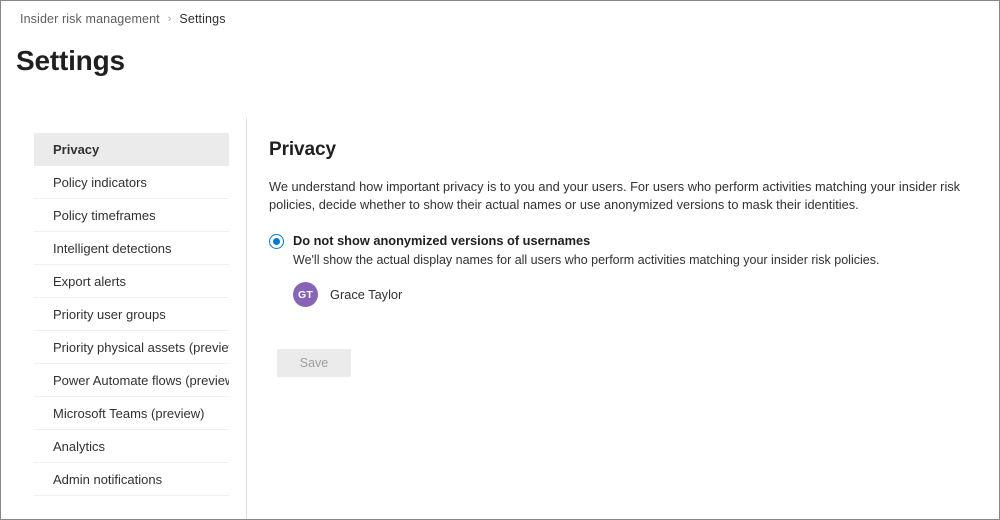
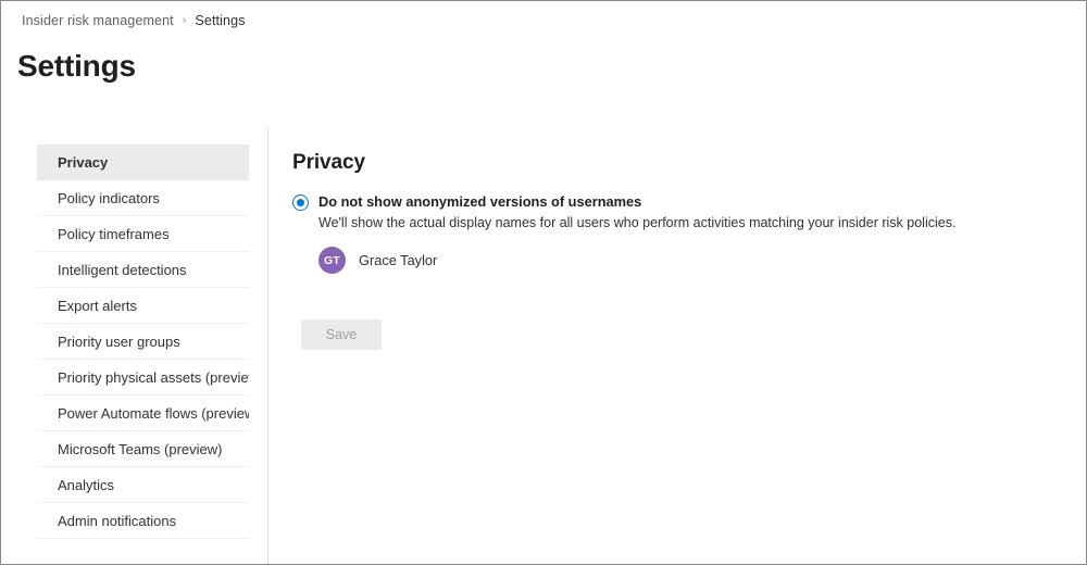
  Insider risk management
  ›
  Settings
  Settings
  Privacy
  Policy indicators
  Policy timeframes
  Intelligent detections
  Export alerts
  Priority user groups
  Priority physical assets (previe
  Power Automate flows (previe
  Microsoft Teams (preview)
  Analytics
  Admin notifications
  Privacy
- We understand how important privacy is to you and your users. For users who perform activities matching your insider risk policies, decide whether to show their actual names or use anonymized versions to mask their identities.
  Do not show anonymized versions of usernames
  We'll show the actual display names for all users who perform activities matching your insider risk policies.
  GT
  Grace Taylor
  Save
